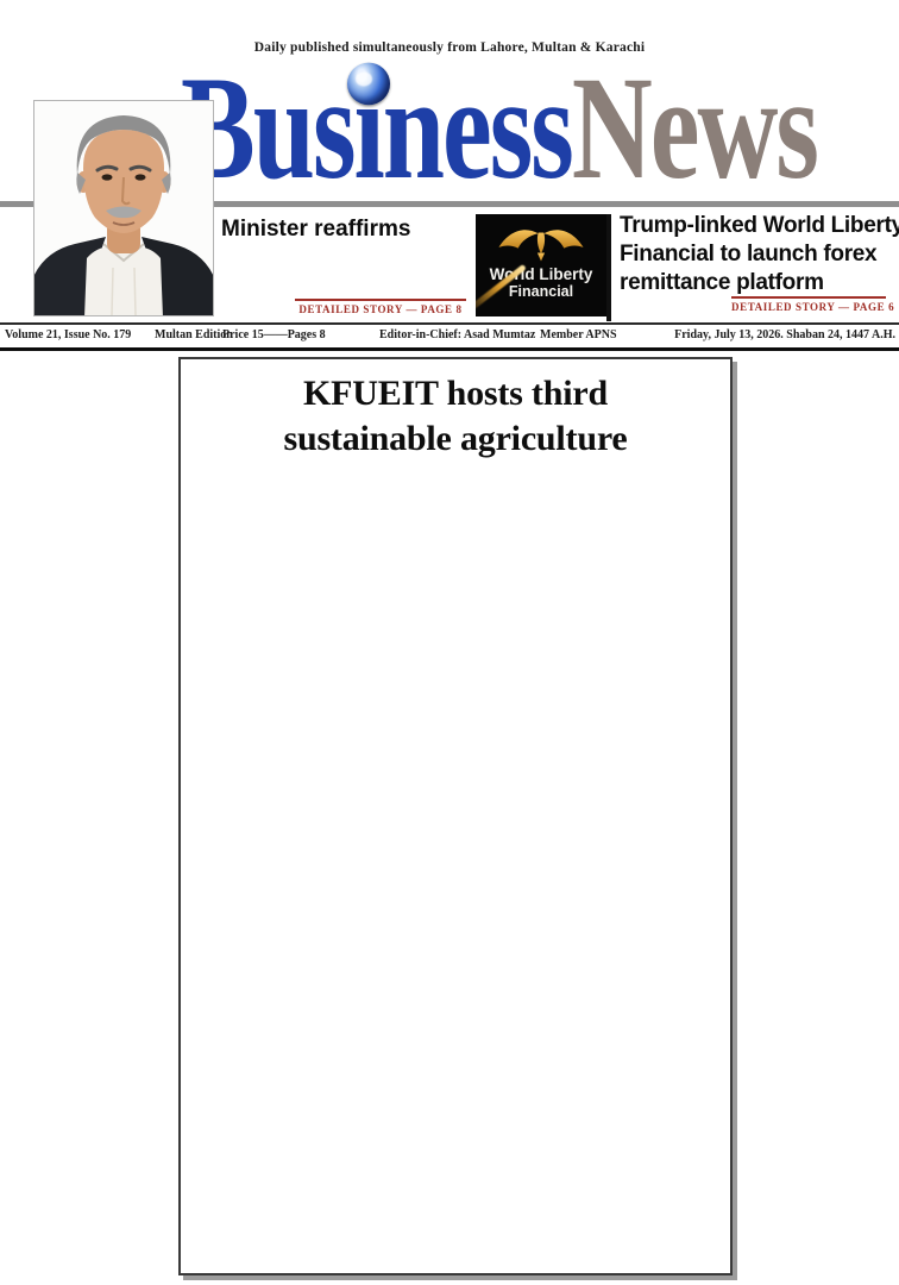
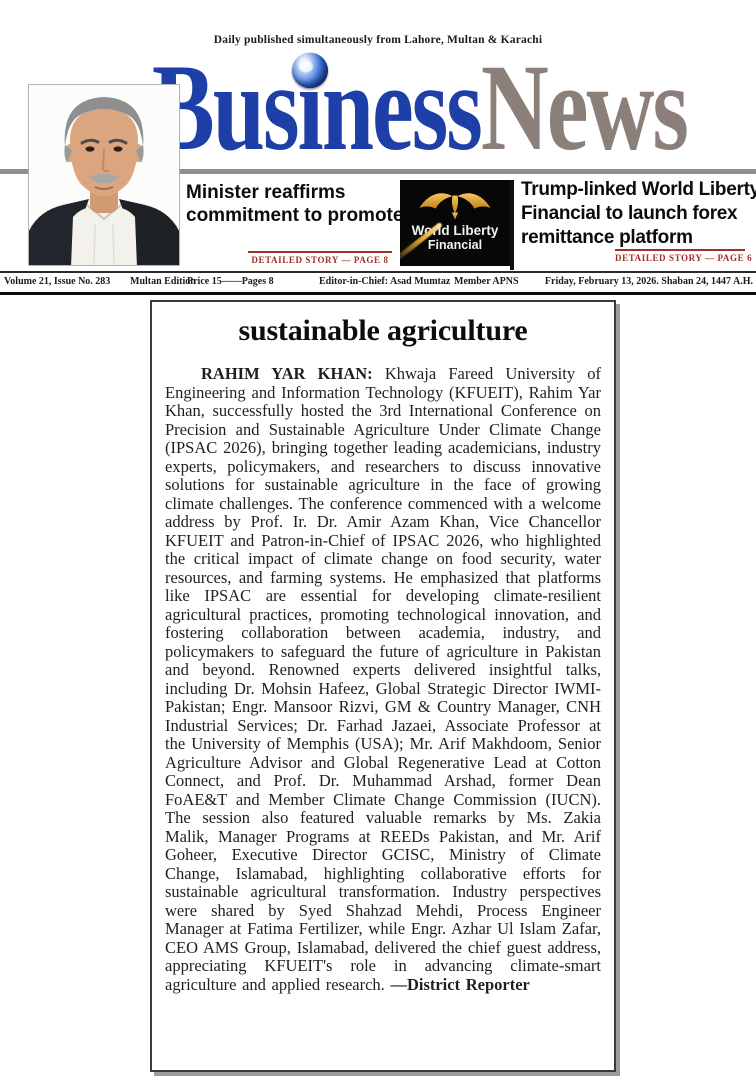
  Daily published simultaneously from Lahore, Multan & Karachi
  BusinessNews
  Minister reaffirms
+ commitment to promote
  DETAILED STORY — PAGE 8
  Wld Liberty
  Financial
  Trump-linked World Liberty
  Financial to launch forex
  remittance platform
  DETAILED STORY — PAGE 6
- Volume 21, Issue No. 179
+ Volume 21, Issue No. 283
  Multan Edition
  Price 15——Pages 8
  Editor-in-Chief: Asad Mumtaz
  Member APNS
- Friday, July 13, 2026. Shaban 24, 1447 A.H.
+ Friday, February 13, 2026. Shaban 24, 1447 A.H.
- KFUEIT hosts third
  sustainable agriculture
+ RAHIM YAR KHAN: Khwaja Fareed University of Engineering and Information Technology (KFUEIT), Rahim Yar Khan, successfully hosted the 3rd International Conference on Precision and Sustainable Agriculture Under Climate Change (IPSAC 2026), bringing together leading academicians, industry experts, policymakers, and researchers to discuss innovative solutions for sustainable agriculture in the face of growing climate challenges. The conference commenced with a welcome address by Prof. Ir. Dr. Amir Azam Khan, Vice Chancellor KFUEIT and Patron-in-Chief of IPSAC 2026, who highlighted the critical impact of climate change on food security, water resources, and farming systems. He emphasized that platforms like IPSAC are essential for developing climate-resilient agricultural practices, promoting technological innovation, and fostering collaboration between academia, industry, and policymakers to safeguard the future of agriculture in Pakistan and beyond. Renowned experts delivered insightful talks, including Dr. Mohsin Hafeez, Global Strategic Director IWMI-Pakistan; Engr. Mansoor Rizvi, GM & Country Manager, CNH Industrial Services; Dr. Farhad Jazaei, Associate Professor at the University of Memphis (USA); Mr. Arif Makhdoom, Senior Agriculture Advisor and Global Regenerative Lead at Cotton Connect, and Prof. Dr. Muhammad Arshad, former Dean FoAE&T and Member Climate Change Commission (IUCN). The session also featured valuable remarks by Ms. Zakia Malik, Manager Programs at REEDs Pakistan, and Mr. Arif Goheer, Executive Director GCISC, Ministry of Climate Change, Islamabad, highlighting collaborative efforts for sustainable agricultural transformation. Industry perspectives were shared by Syed Shahzad Mehdi, Process Engineer Manager at Fatima Fertilizer, while Engr. Azhar Ul Islam Zafar, CEO AMS Group, Islamabad, delivered the chief guest address, appreciating KFUEIT's role in advancing climate-smart agriculture and applied research. —District Reporter
